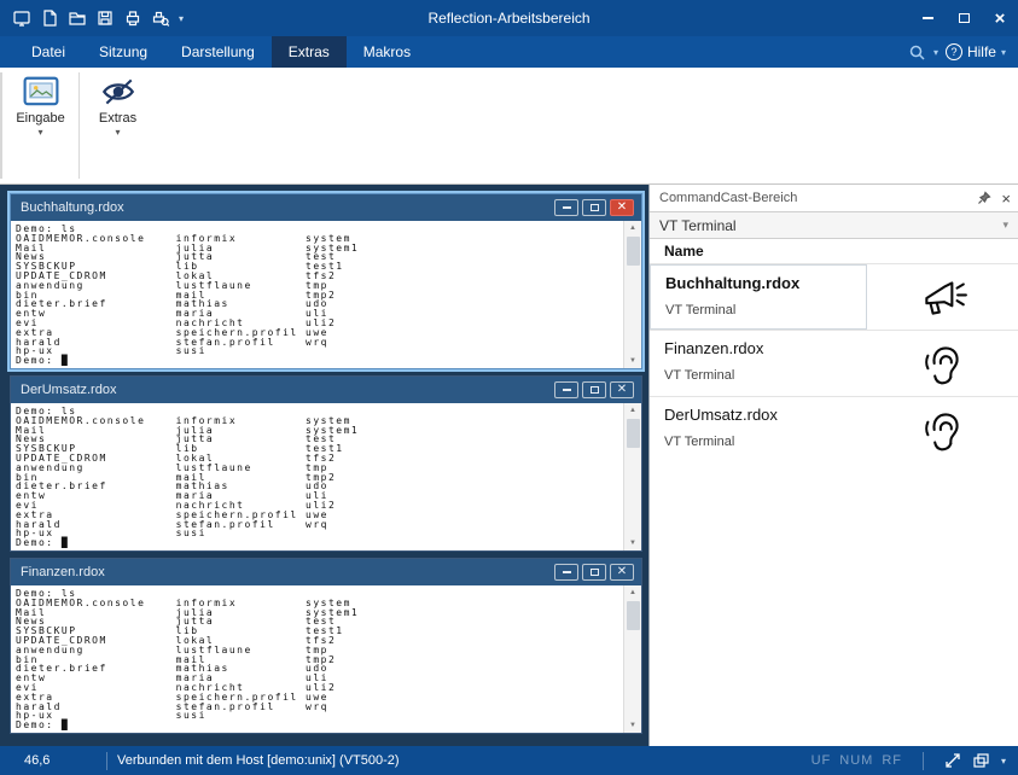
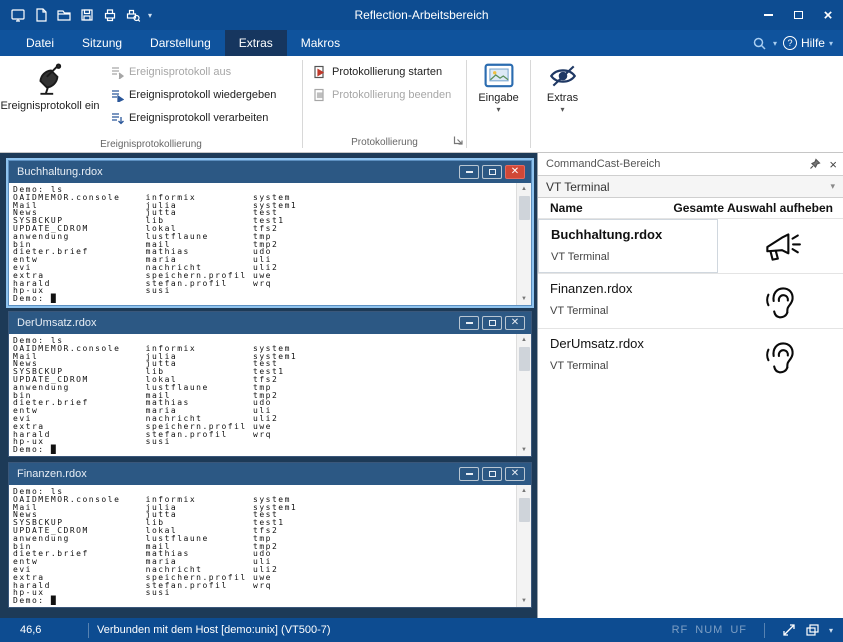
  ▾
  Reflection-Arbeitsbereich
  ×
  Datei
  Sitzung
  Darstellung
  Extras
  Makros
  ▾
  ?
  Hilfe
  ▾
+ Ereignisprotokoll ein
+ Ereignisprotokoll aus
+ Ereignisprotokoll wiedergeben
+ Ereignisprotokoll verarbeiten
+ Ereignisprotokollierung
+ Protokollierung starten
+ Protokollierung beenden
+ Protokollierung
  Eingabe
  ▾
  Extras
  ▾
  Buchhaltung.rdox
  ✕
  Demo: ls
  OAIDMEMOR.console informix system
  Mail julia system1
  News jutta test
  SYSBCKUP lib test1
  UPDATE_CDROM lokal tfs2
  anwendung lustflaune tmp
  bin mail tmp2
  dieter.brief mathias udo
  entw maria uli
  evi nachricht uli2
  extra speichern.profil uwe
  harald stefan.profil wrq
  hp-ux susi
  Demo: █
  DerUmsatz.rdox
  ✕
  Demo: ls
  OAIDMEMOR.console informix system
  Mail julia system1
  News jutta test
  SYSBCKUP lib test1
  UPDATE_CDROM lokal tfs2
  anwendung lustflaune tmp
  bin mail tmp2
  dieter.brief mathias udo
  entw maria uli
  evi nachricht uli2
  extra speichern.profil uwe
  harald stefan.profil wrq
  hp-ux susi
  Demo: █
  Finanzen.rdox
  ✕
  Demo: ls
  OAIDMEMOR.console informix system
  Mail julia system1
  News jutta test
  SYSBCKUP lib test1
  UPDATE_CDROM lokal tfs2
  anwendung lustflaune tmp
  bin mail tmp2
  dieter.brief mathias udo
  entw maria uli
  evi nachricht uli2
  extra speichern.profil uwe
  harald stefan.profil wrq
  hp-ux susi
  Demo: █
  CommandCast-Bereich
  ×
  VT Terminal
  ▾
  Name
+ Gesamte Auswahl aufheben
  Buchhaltung.rdox
  VT Terminal
  Finanzen.rdox
  VT Terminal
  DerUmsatz.rdox
  VT Terminal
  46,6
- Verbunden mit dem Host [demo:unix] (VT500-2)
+ Verbunden mit dem Host [demo:unix] (VT500-7)
- UF
+ RF
  NUM
- RF
+ UF
  ▾
